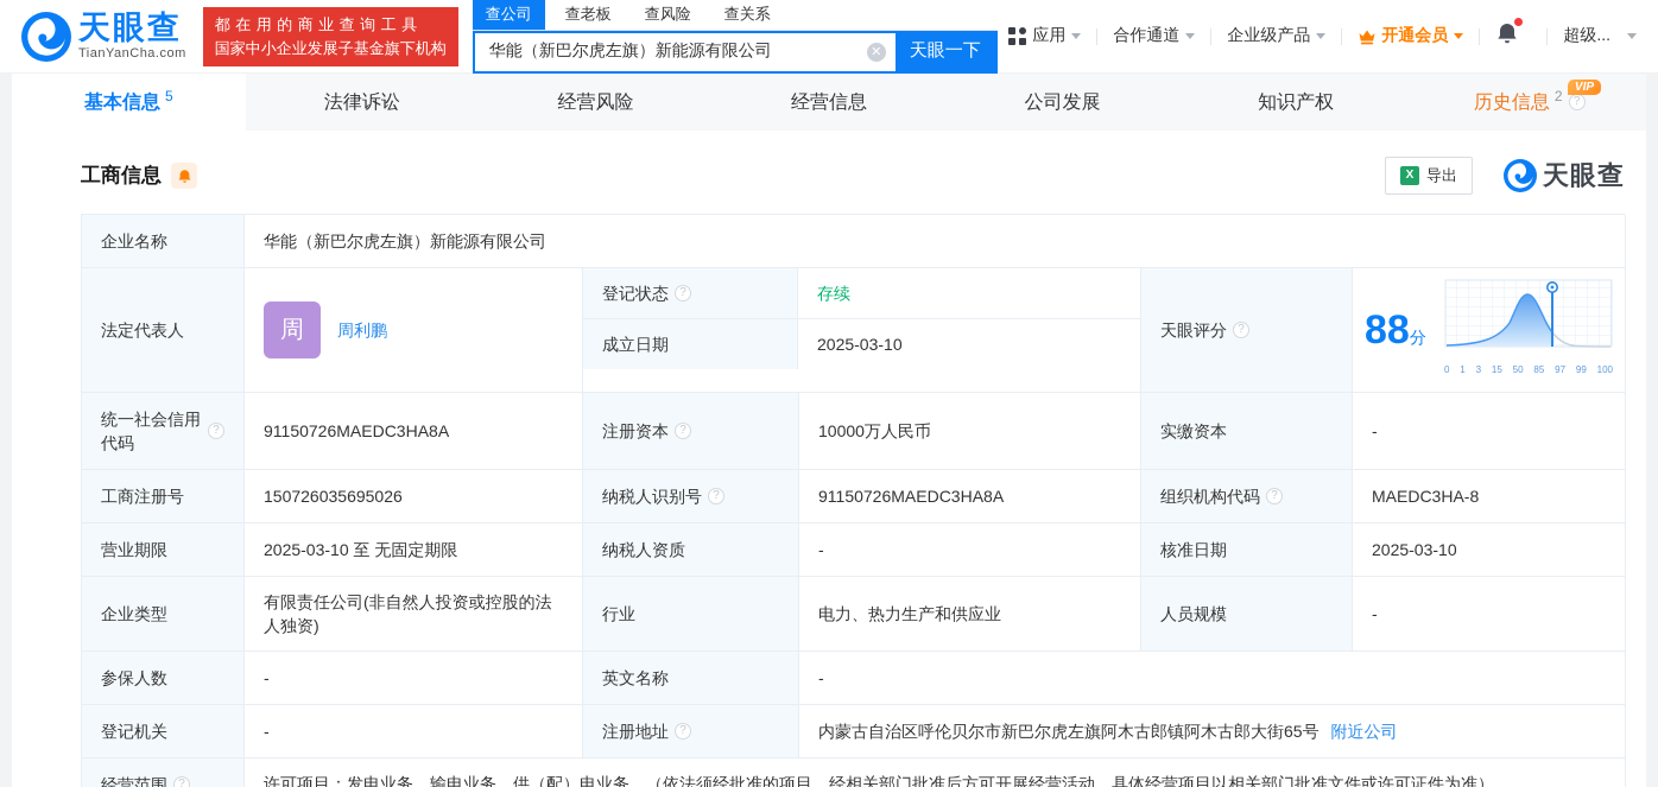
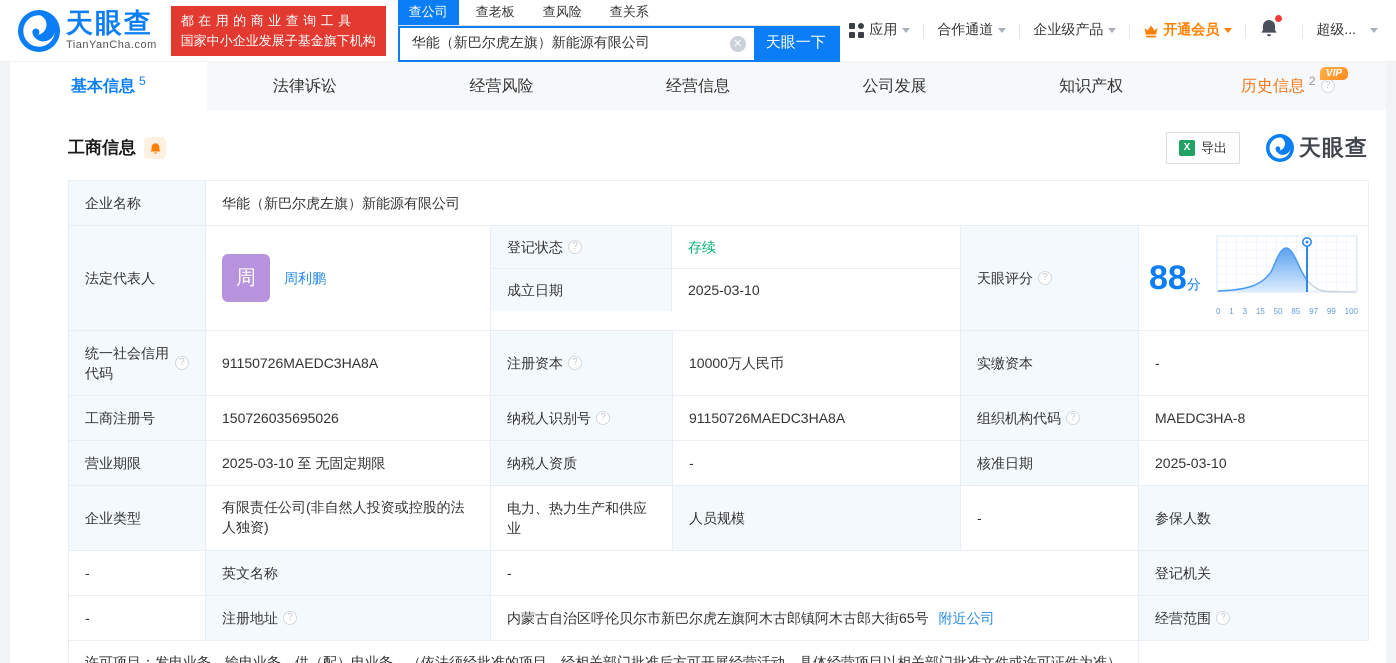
  天眼查
  TianYanCha.com
  都在用的商业查询工具
  国家中小企业发展子基金旗下机构
  查公司
  查老板
  查风险
  查关系
  华能（新巴尔虎左旗）新能源有限公司
  ✕
  天眼一下
  应用
  合作通道
  企业级产品
  开通会员
  超级...
  基本信息
  5
  法律诉讼
  经营风险
  经营信息
  公司发展
  知识产权
  VIP
  历史信息
  2
  ?
  工商信息
  X
  导出
  天眼查
  企业名称
  华能（新巴尔虎左旗）新能源有限公司
  法定代表人
  周
  周利鹏
  登记状态
  ?
  存续
  成立日期
  2025-03-10
  天眼评分
  ?
  88分
  0
  1
  3
  15
  50
  85
  97
  99
  100
  统一社会信用代码
  ?
  91150726MAEDC3HA8A
  注册资本
  ?
  10000万人民币
  实缴资本
  -
  工商注册号
  150726035695026
  纳税人识别号
  ?
  91150726MAEDC3HA8A
  组织机构代码
  ?
  MAEDC3HA-8
  营业期限
  2025-03-10 至 无固定期限
  纳税人资质
  -
  核准日期
  2025-03-10
  企业类型
  有限责任公司(非自然人投资或控股的法人独资)
- 行业
  电力、热力生产和供应业
  人员规模
  -
  参保人数
  -
  英文名称
  -
  登记机关
  -
  注册地址
  ?
  内蒙古自治区呼伦贝尔市新巴尔虎左旗阿木古郎镇阿木古郎大街65号
  附近公司
  经营范围
  ?
  许可项目：发电业务、输电业务、供（配）电业务。（依法须经批准的项目，经相关部门批准后方可开展经营活动，具体经营项目以相关部门批准文件或许可证件为准）
